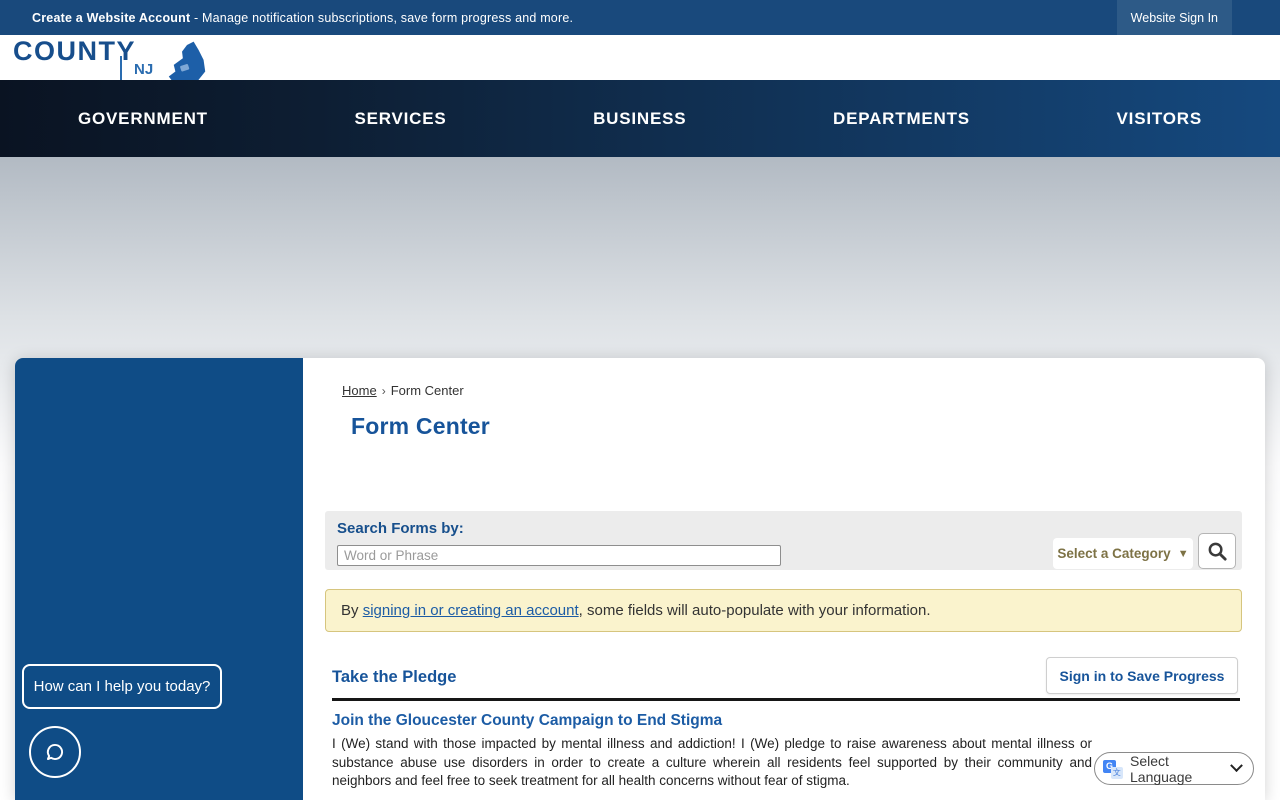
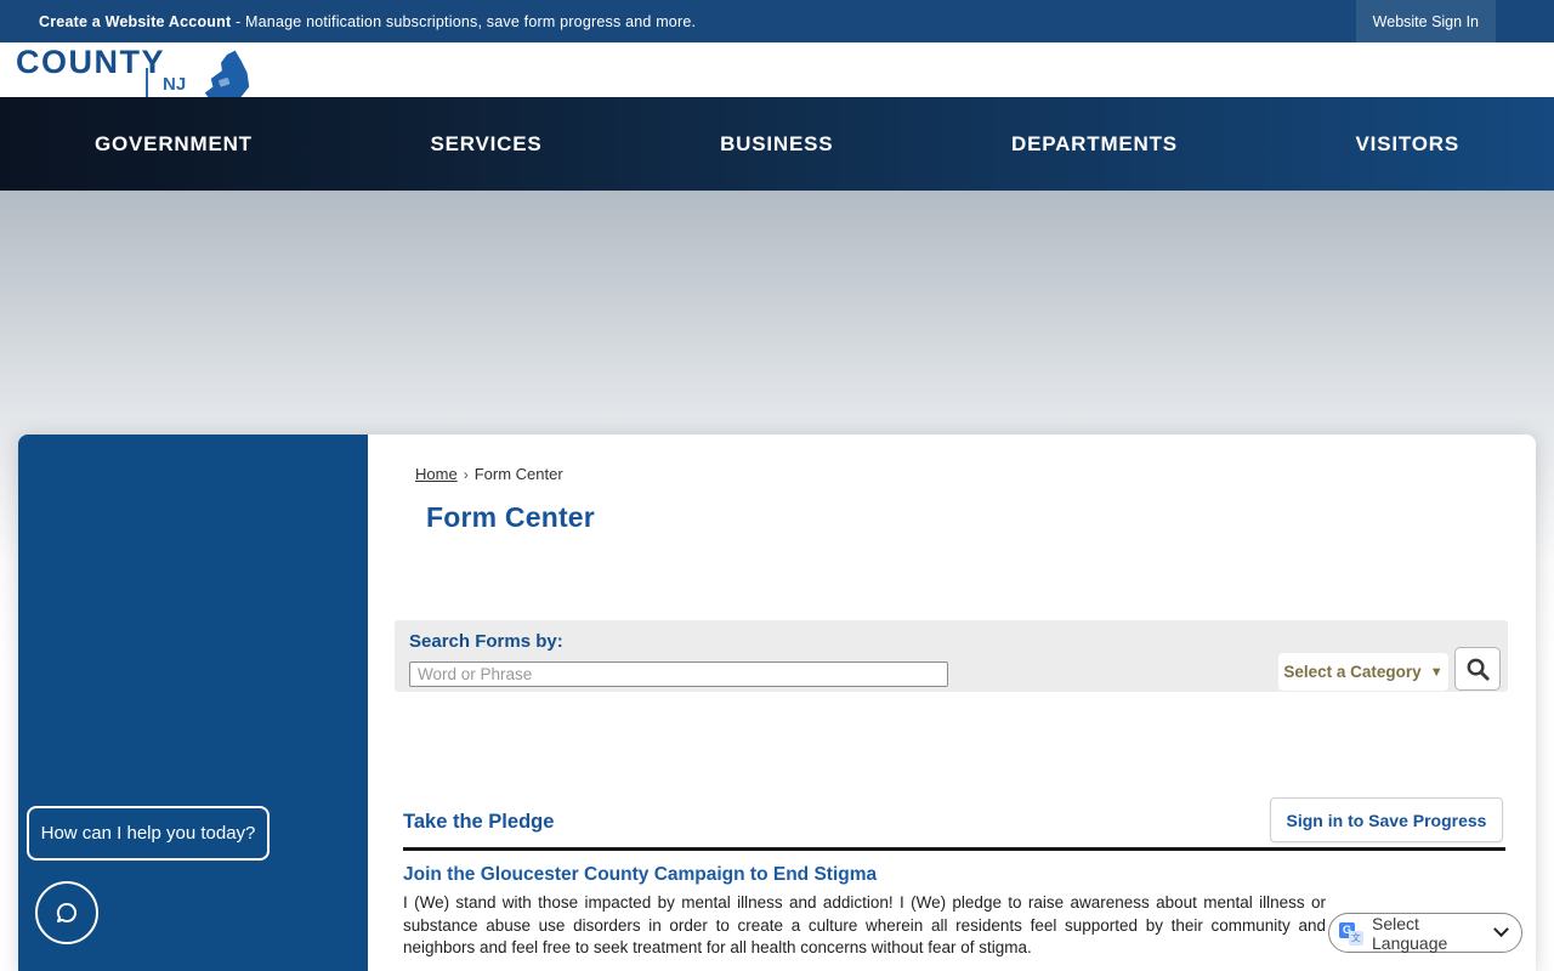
  How can I help you today?
  Home › Form Center
  Form Center
  Search Forms by:
  Word or Phrase
  Select a Category
  ▼
- By signing in or creating an account, some fields will auto-populate with your information.
  Take the Pledge
  Sign in to Save Progress
  Join the Gloucester County Campaign to End Stigma
  I (We) stand with those impacted by mental illness and addiction! I (We) pledge to raise awareness about mental illness or substance abuse use disorders in order to create a culture wherein all residents feel supported by their community and neighbors and feel free to seek treatment for all health concerns without fear of stigma.
  COUNTY
  NJ
  Create a Website Account - Manage notification subscriptions, save form progress and more.
  Website Sign In
  GOVERNMENT
  SERVICES
  BUSINESS
  DEPARTMENTS
  VISITORS
  G
  文
  Select Language
